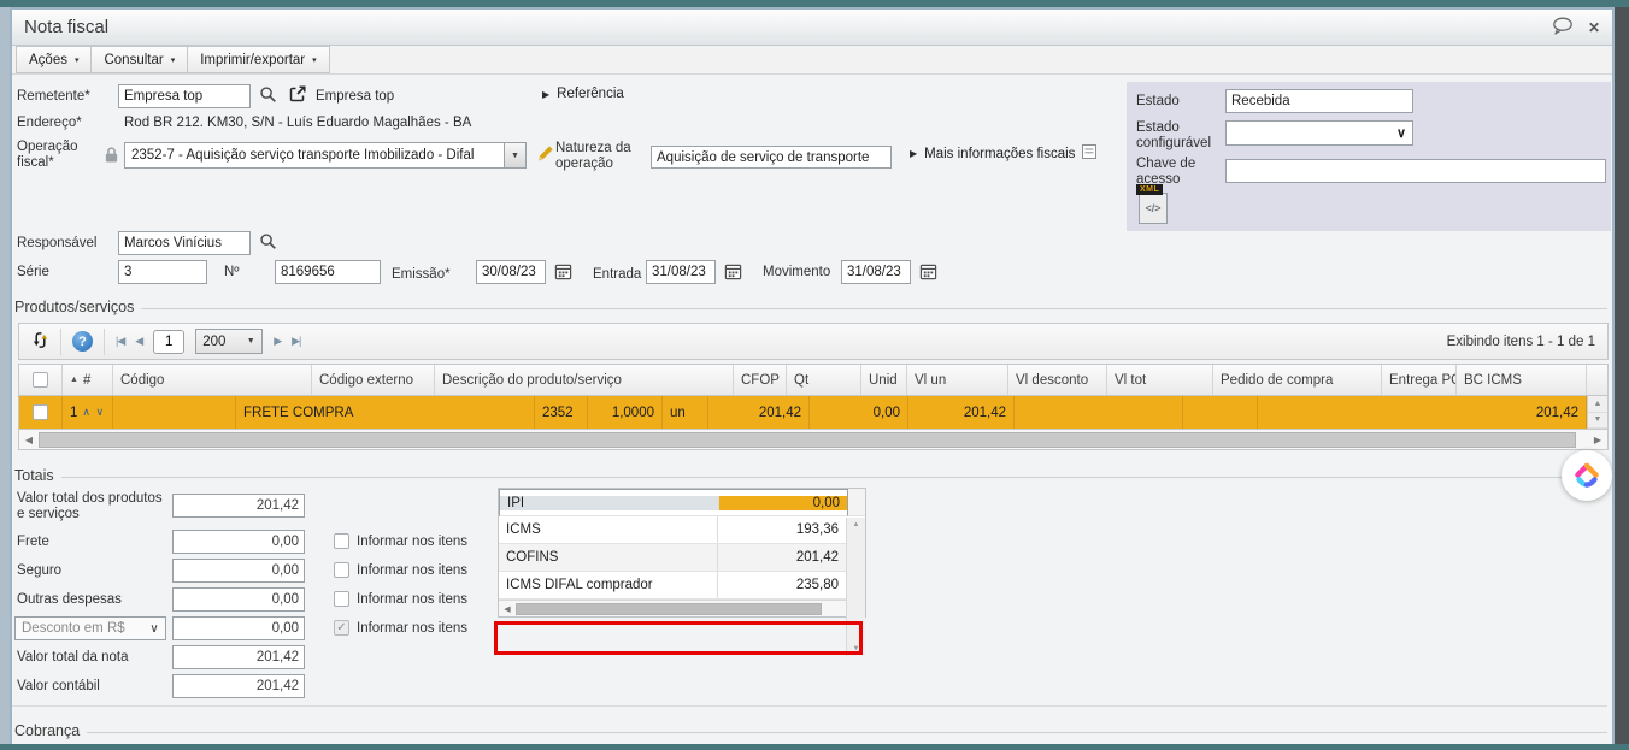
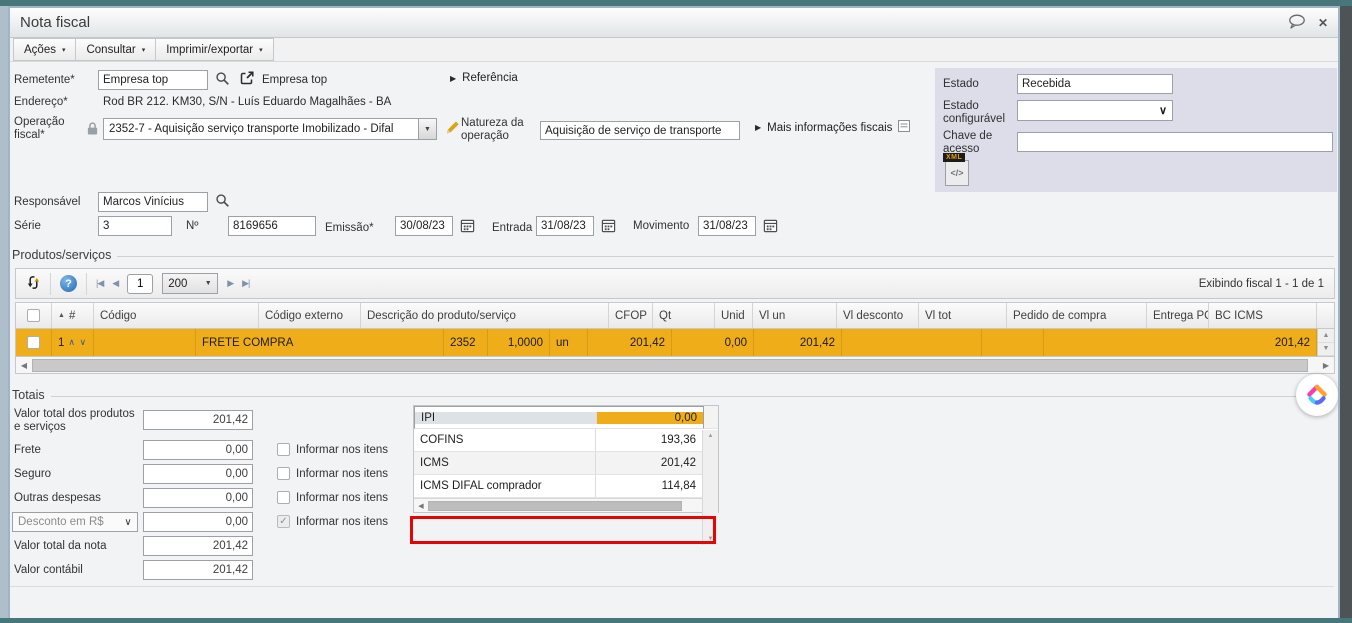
  Nota fiscal
  ✕
  Ações
  Consultar
  Imprimir/exportar
  Remetente*
  Empresa top
  Empresa top
  ▶
  Referência
  Endereço*
  Rod BR 212. KM30, S/N - Luís Eduardo Magalhães - BA
  Operação fiscal*
  2352-7 - Aquisição serviço transporte Imobilizado - Difal
  Natureza da operação
  Aquisição de serviço de transporte
  ▶
  Mais informações fiscais
  Estado
  Recebida
  Estado configurável
  ∨
  Chave de acesso
  </>
  Responsável
  Marcos Vinícius
  Série
  3
  Nº
  8169656
  Emissão*
  30/08/23
  Entrada
  31/08/23
  Movimento
  31/08/23
  Produtos/serviços
  ?
  |◀
  ◀
  1
  200
  ▶
  ▶|
- Exibindo itens 1 - 1 de 1
+ Exibindo fiscal 1 - 1 de 1
  #
  Código
  Código externo
  Descrição do produto/serviço
  CFOP
  Qt
  Unid
  Vl un
  Vl desconto
  Vl tot
  Pedido de compra
  Entrega P
  BC ICMS
  1
  ∧ ∨
  FRETE COMPRA
  2352
  1,0000
  un
  201,42
  0,00
  201,42
  201,42
  ◀
  ▶
  Totais
  Valor total dos produtos e serviços
  201,42
  Frete
  0,00
  Informar nos itens
  Seguro
  0,00
  Informar nos itens
  Outras despesas
  0,00
  Informar nos itens
  Desconto em R$
  ∨
  0,00
  ✓
  Informar nos itens
  Valor total da nota
  201,42
  Valor contábil
  201,42
  IPI
  0,00
- ICMS
+ COFINS
  193,36
- COFINS
+ ICMS
  201,42
  ICMS DIFAL comprador
- 235,80
+ 114,84
- Cobrança
